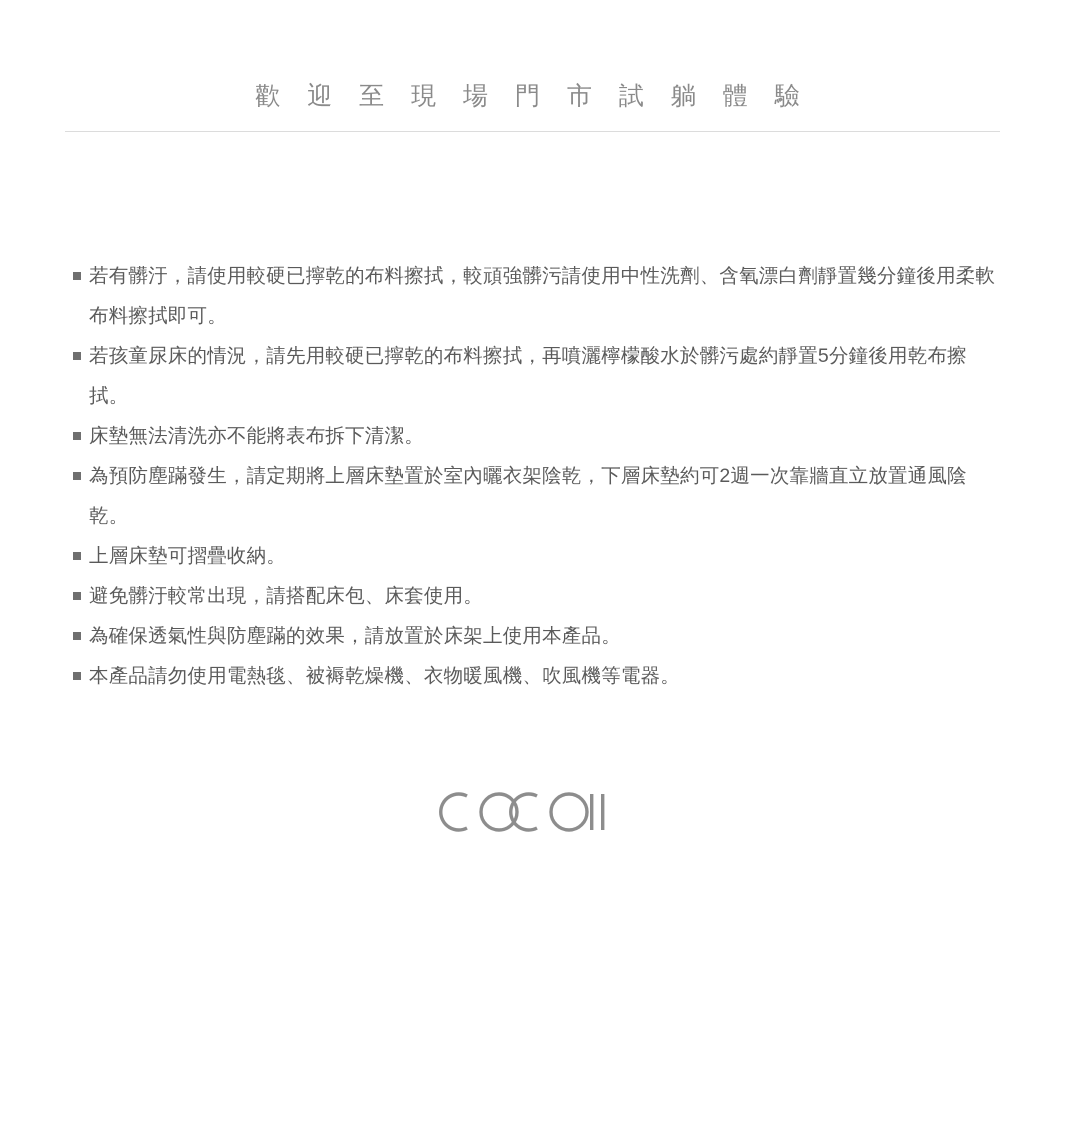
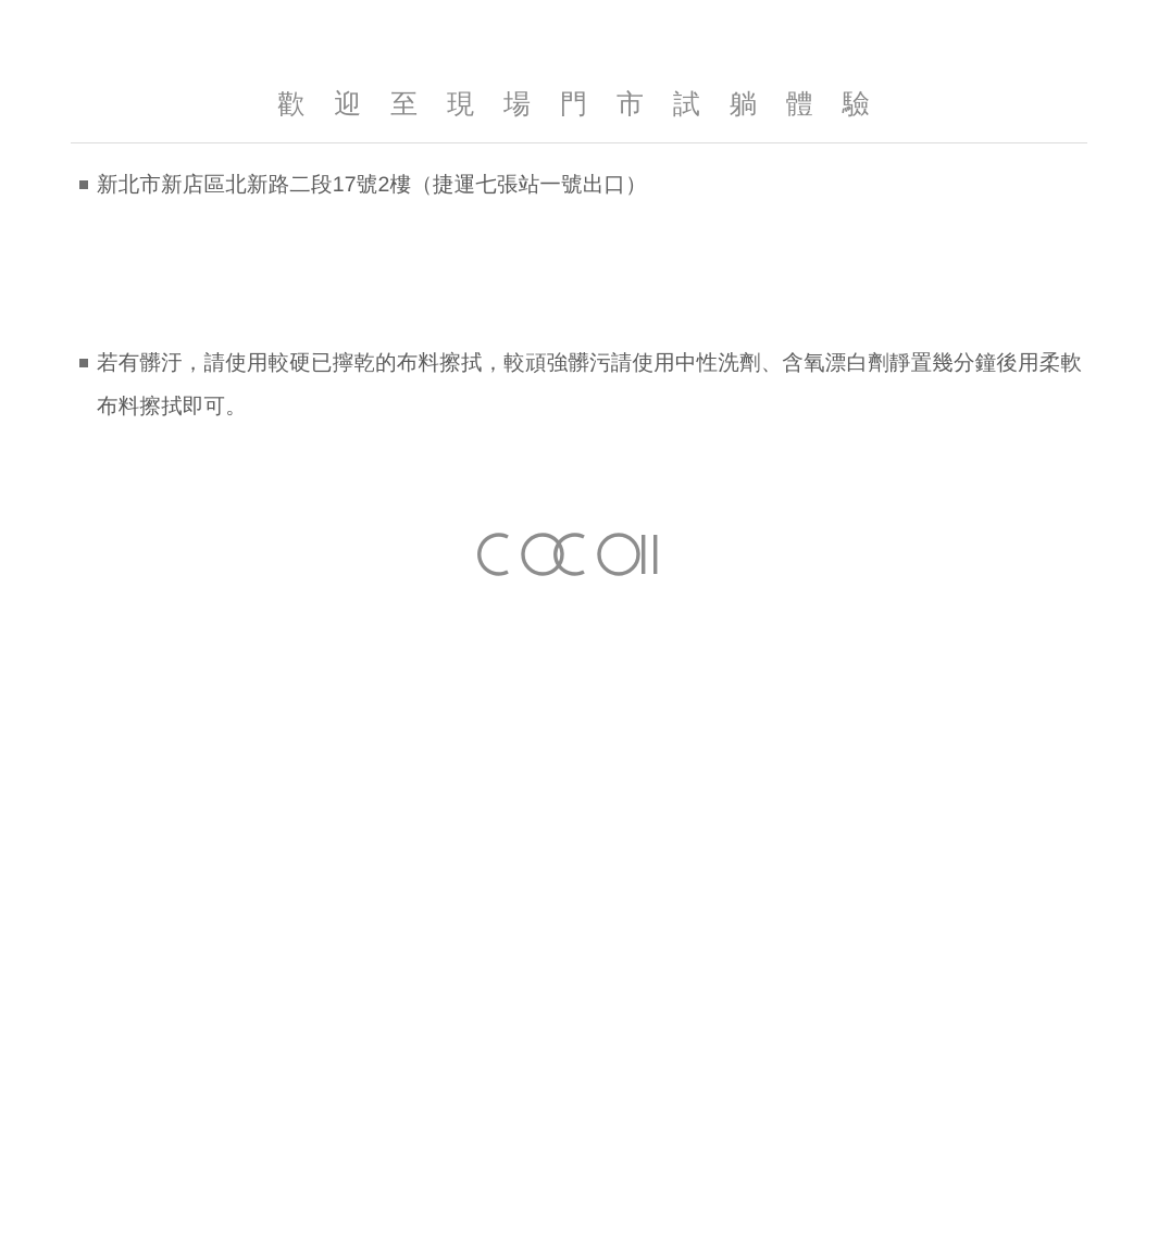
  歡 迎 至 現 場 門 市 試 躺 體 驗
+ 新北市新店區北新路二段17號2樓（捷運七張站一號出口）
  若有髒汙，請使用較硬已擰乾的布料擦拭，較頑強髒污請使用中性洗劑、含氧漂白劑靜置幾分鐘後用柔軟布料擦拭即可。
- 若孩童尿床的情況，請先用較硬已擰乾的布料擦拭，再噴灑檸檬酸水於髒污處約靜置5分鐘後用乾布擦拭。
- 床墊無法清洗亦不能將表布拆下清潔。
- 為預防塵蹣發生，請定期將上層床墊置於室內曬衣架陰乾，下層床墊約可2週一次靠牆直立放置通風陰乾。
- 上層床墊可摺疊收納。
- 避免髒汙較常出現，請搭配床包、床套使用。
- 為確保透氣性與防塵蹣的效果，請放置於床架上使用本產品。
- 本產品請勿使用電熱毯、被褥乾燥機、衣物暖風機、吹風機等電器。
